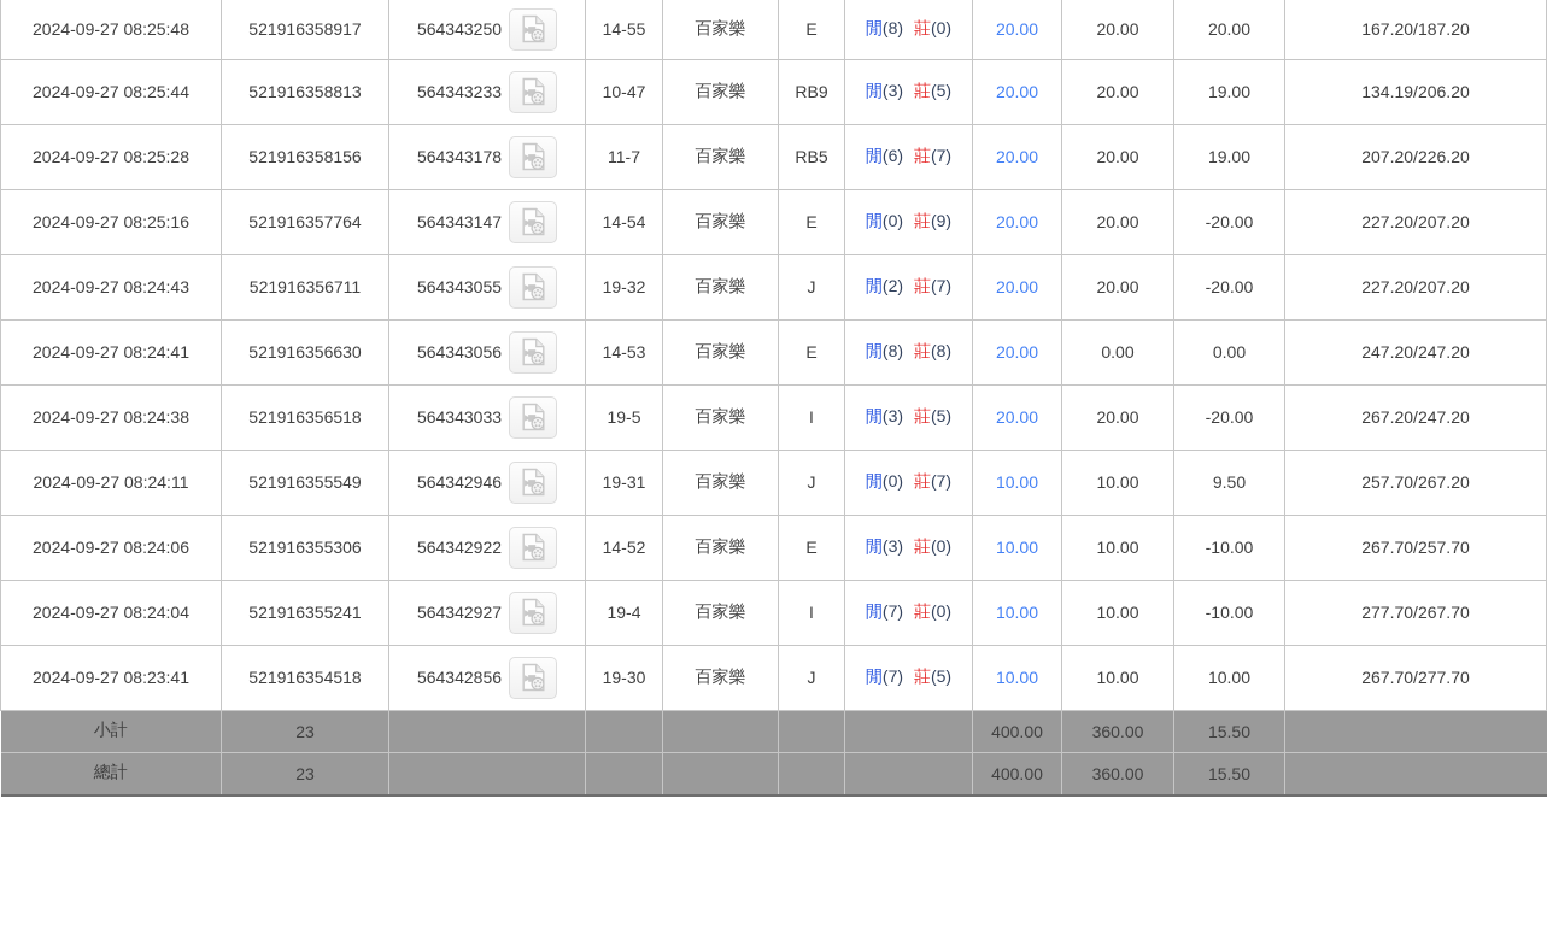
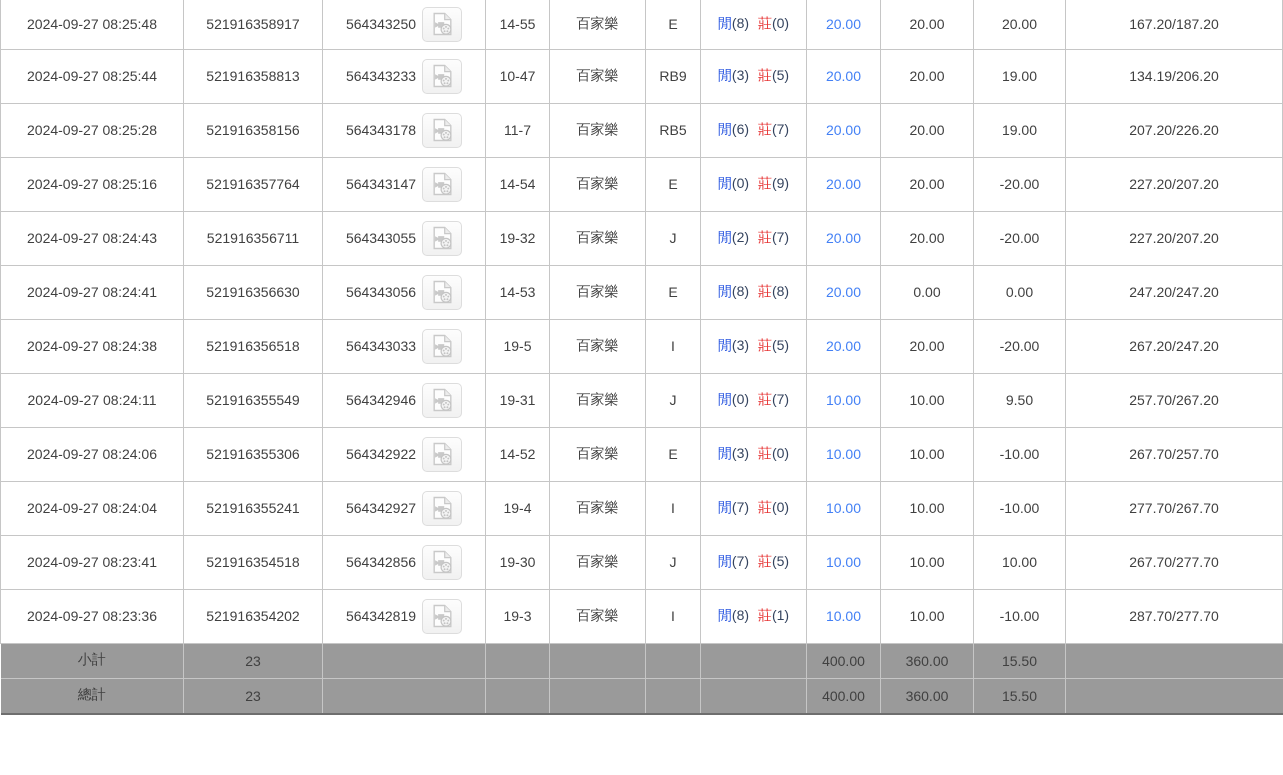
  2024-09-27 08:25:48	521916358917	564343250	14-55	百家樂	E	閒(8) 莊(0)	20.00	20.00	20.00	167.20/187.20
  2024-09-27 08:25:44	521916358813	564343233	10-47	百家樂	RB9	閒(3) 莊(5)	20.00	20.00	19.00	134.19/206.20
  2024-09-27 08:25:28	521916358156	564343178	11-7	百家樂	RB5	閒(6) 莊(7)	20.00	20.00	19.00	207.20/226.20
  2024-09-27 08:25:16	521916357764	564343147	14-54	百家樂	E	閒(0) 莊(9)	20.00	20.00	-20.00	227.20/207.20
  2024-09-27 08:24:43	521916356711	564343055	19-32	百家樂	J	閒(2) 莊(7)	20.00	20.00	-20.00	227.20/207.20
  2024-09-27 08:24:41	521916356630	564343056	14-53	百家樂	E	閒(8) 莊(8)	20.00	0.00	0.00	247.20/247.20
  2024-09-27 08:24:38	521916356518	564343033	19-5	百家樂	I	閒(3) 莊(5)	20.00	20.00	-20.00	267.20/247.20
  2024-09-27 08:24:11	521916355549	564342946	19-31	百家樂	J	閒(0) 莊(7)	10.00	10.00	9.50	257.70/267.20
  2024-09-27 08:24:06	521916355306	564342922	14-52	百家樂	E	閒(3) 莊(0)	10.00	10.00	-10.00	267.70/257.70
  2024-09-27 08:24:04	521916355241	564342927	19-4	百家樂	I	閒(7) 莊(0)	10.00	10.00	-10.00	277.70/267.70
  2024-09-27 08:23:41	521916354518	564342856	19-30	百家樂	J	閒(7) 莊(5)	10.00	10.00	10.00	267.70/277.70
+ 2024-09-27 08:23:36	521916354202	564342819	19-3	百家樂	I	閒(8) 莊(1)	10.00	10.00	-10.00	287.70/277.70
  小計	23						400.00	360.00	15.50
  總計	23						400.00	360.00	15.50
